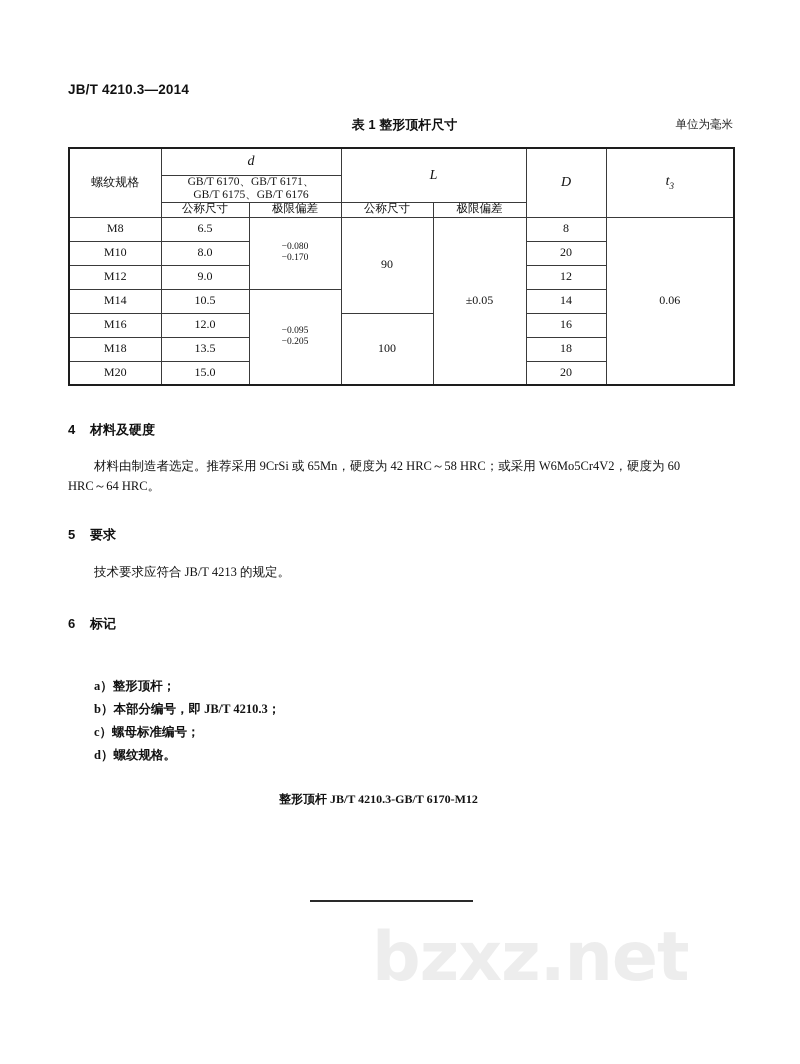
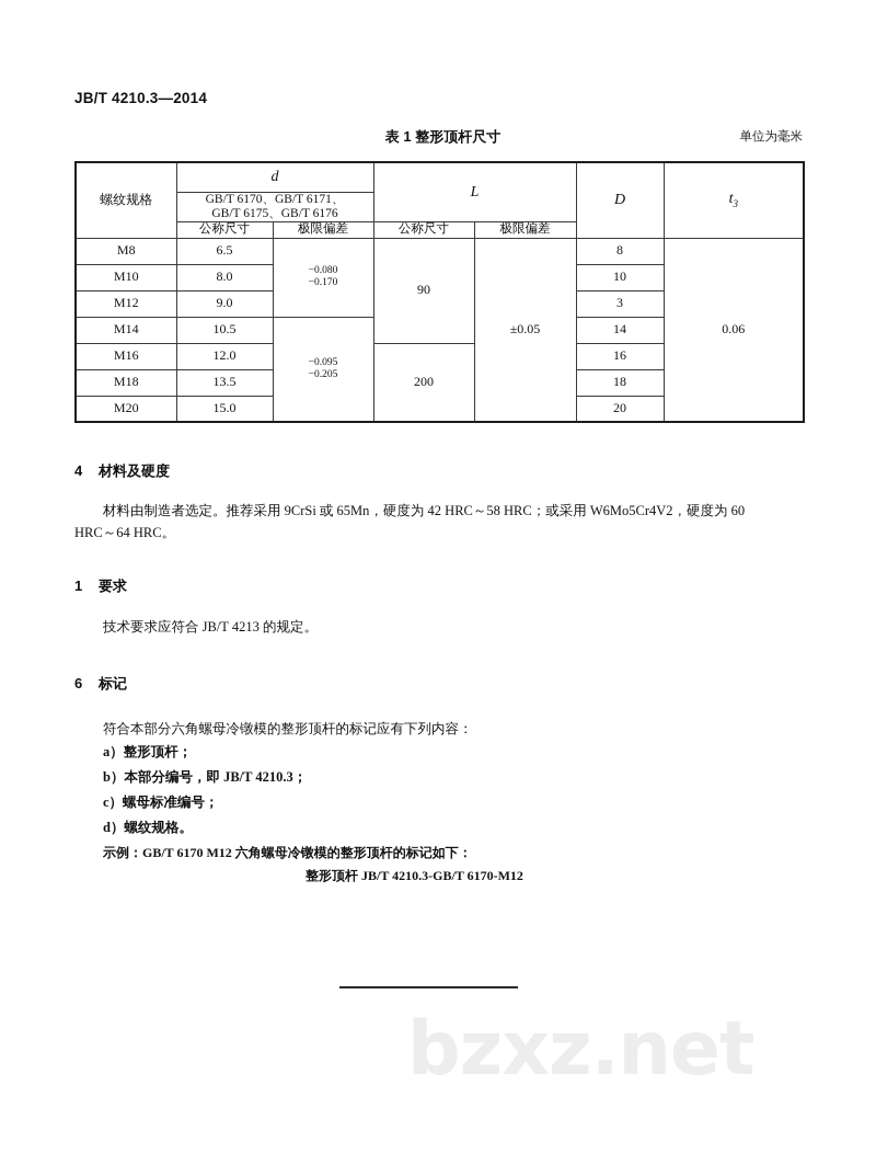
  JB/T 4210.3—2014
  表 1 整形顶杆尺寸
  单位为毫米
  螺纹规格	d	L	D	t3
  GB/T 6170、GB/T 6171、 GB/T 6175、GB/T 6176
  公称尺寸	极限偏差	公称尺寸	极限偏差
  M8	6.5	−0.080 −0.170	90	±0.05	8	0.06
- M10	8.0	20
+ M10	8.0	10
- M12	9.0	12
+ M12	9.0	3
  M14	10.5	−0.095 −0.205	14
- M16	12.0	100	16
+ M16	12.0	200	16
  M18	13.5	18
  M20	15.0	20
  4 材料及硬度
  材料由制造者选定。推荐采用 9CrSi 或 65Mn，硬度为 42 HRC～58 HRC；或采用 W6Mo5Cr4V2，硬度为 60 HRC～64 HRC。
- 5 要求
+ 1 要求
  技术要求应符合 JB/T 4213 的规定。
  6 标记
+ 符合本部分六角螺母冷镦模的整形顶杆的标记应有下列内容：
  a）整形顶杆；
  b）本部分编号，即 JB/T 4210.3；
  c）螺母标准编号；
  d）螺纹规格。
+ 示例：GB/T 6170 M12 六角螺母冷镦模的整形顶杆的标记如下：
  整形顶杆 JB/T 4210.3-GB/T 6170-M12
